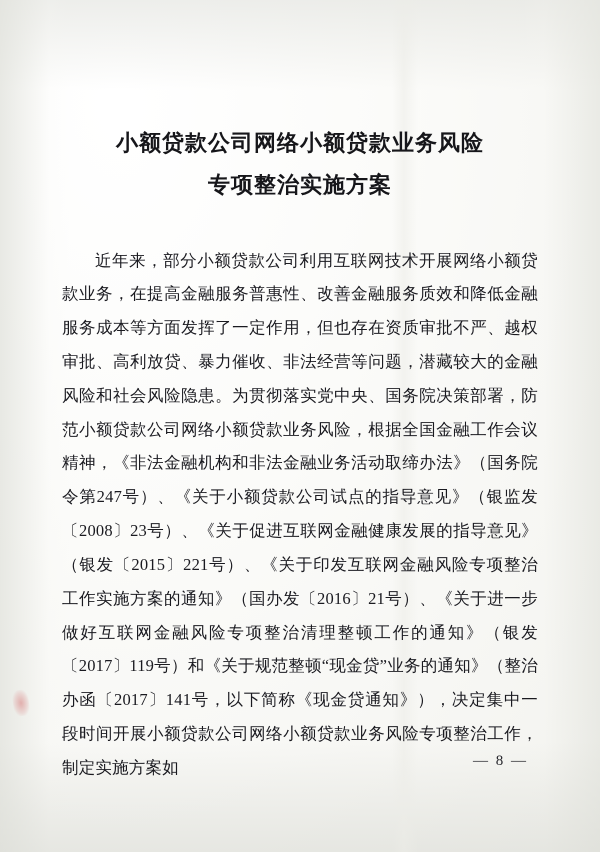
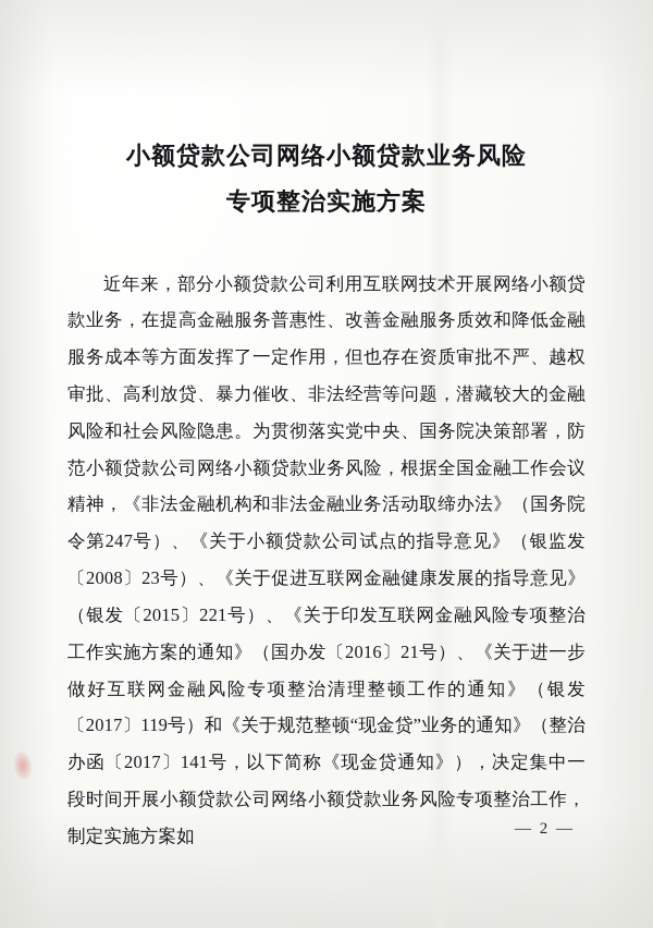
  小额贷款公司网络小额贷款业务风险
  专项整治实施方案
  近年来，部分小额贷款公司利用互联网技术开展网络小额贷款业务，在提高金融服务普惠性、改善金融服务质效和降低金融服务成本等方面发挥了一定作用，但也存在资质审批不严、越权审批、高利放贷、暴力催收、非法经营等问题，潜藏较大的金融风险和社会风险隐患。为贯彻落实党中央、国务院决策部署，防范小额贷款公司网络小额贷款业务风险，根据全国金融工作会议精神，《非法金融机构和非法金融业务活动取缔办法》（国务院令第247号）、《关于小额贷款公司试点的指导意见》（银监发〔2008〕23号）、《关于促进互联网金融健康发展的指导意见》（银发〔2015〕221号）、《关于印发互联网金融风险专项整治工作实施方案的通知》（国办发〔2016〕21号）、《关于进一步做好互联网金融风险专项整治清理整顿工作的通知》（银发〔2017〕119号）和《关于规范整顿“现金贷”业务的通知》（整治办函〔2017〕141号，以下简称《现金贷通知》），决定集中一段时间开展小额贷款公司网络小额贷款业务风险专项整治工作，制定实施方案如
- — 8 —
+ — 2 —
